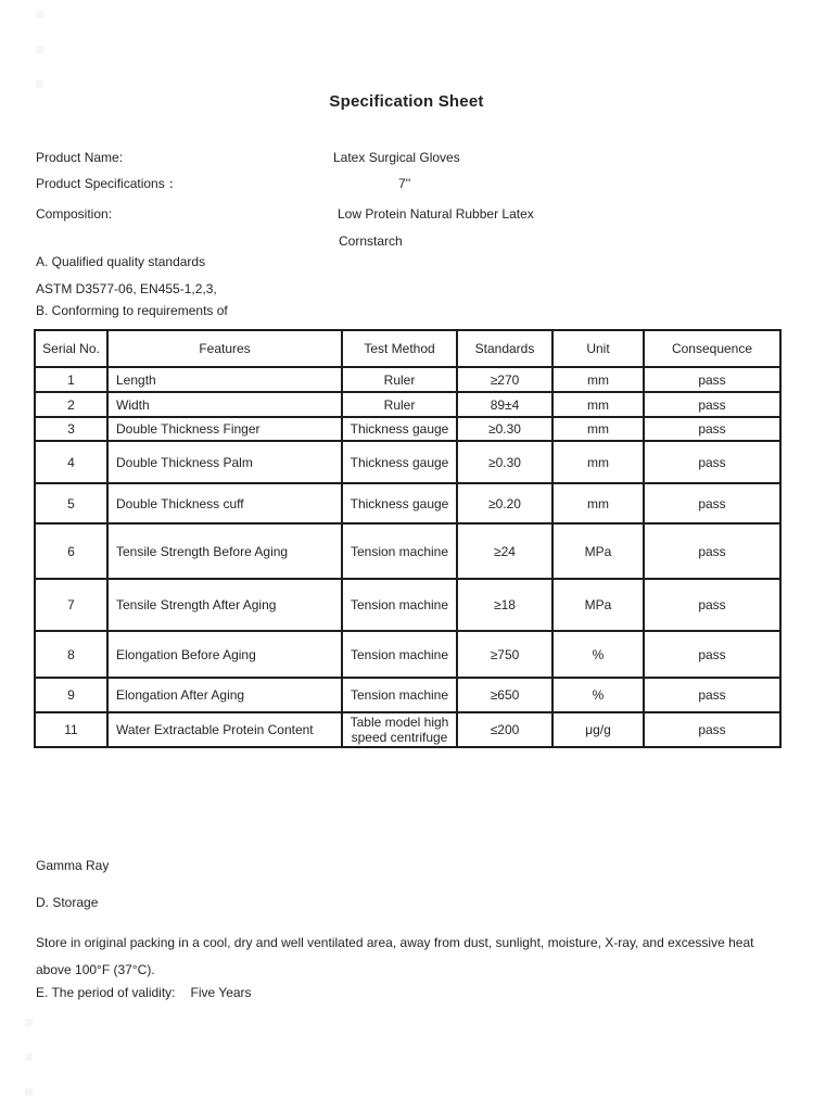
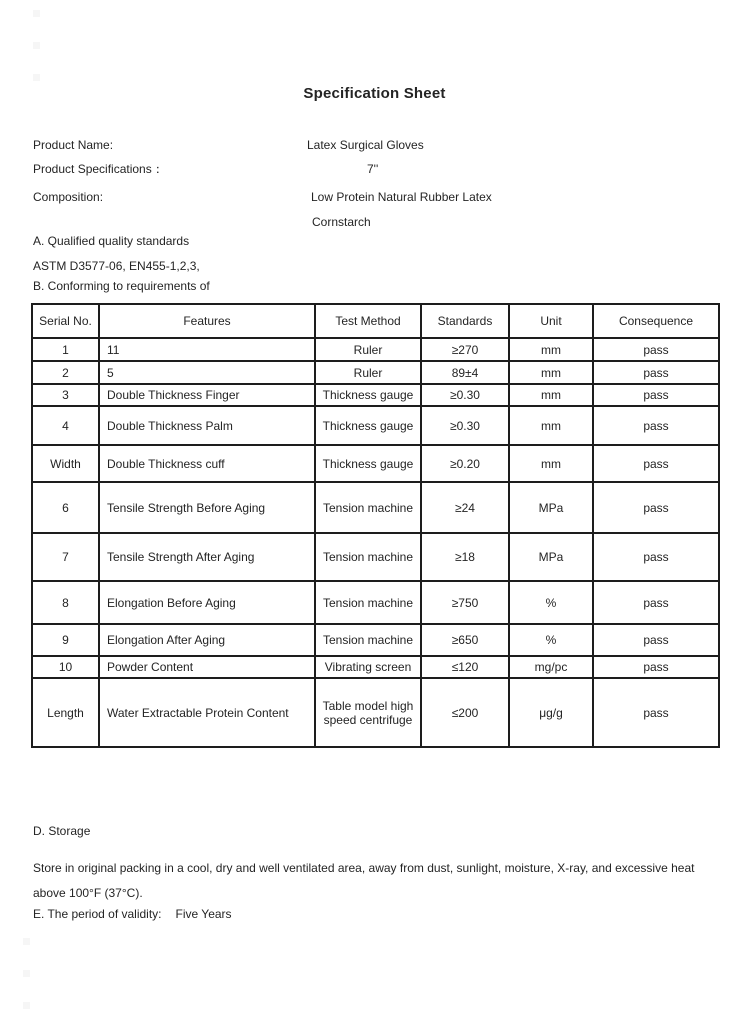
  Specification Sheet
  Product Name:
  Latex Surgical Gloves
  Product Specifications：
  7''
  Composition:
  Low Protein Natural Rubber Latex
  Cornstarch
  A. Qualified quality standards
  ASTM D3577-06, EN455-1,2,3,
  B. Conforming to requirements of
  Serial No.	Features	Test Method	Standards	Unit	Consequence
- 1	Length	Ruler	≥270	mm	pass
+ 1	11	Ruler	≥270	mm	pass
- 2	Width	Ruler	89±4	mm	pass
+ 2	5	Ruler	89±4	mm	pass
  3	Double Thickness Finger	Thickness gauge	≥0.30	mm	pass
  4	Double Thickness Palm	Thickness gauge	≥0.30	mm	pass
- 5	Double Thickness cuff	Thickness gauge	≥0.20	mm	pass
+ Width	Double Thickness cuff	Thickness gauge	≥0.20	mm	pass
  6	Tensile Strength Before Aging	Tension machine	≥24	MPa	pass
  7	Tensile Strength After Aging	Tension machine	≥18	MPa	pass
  8	Elongation Before Aging	Tension machine	≥750	%	pass
  9	Elongation After Aging	Tension machine	≥650	%	pass
+ 10	Powder Content	Vibrating screen	≤120	mg/pc	pass
- 11	Water Extractable Protein Content	Table model high speed centrifuge	≤200	μg/g	pass
+ Length	Water Extractable Protein Content	Table model high speed centrifuge	≤200	μg/g	pass
- Gamma Ray
  D. Storage
  Store in original packing in a cool, dry and well ventilated area, away from dust, sunlight, moisture, X-ray, and excessive heat above 100°F (37°C).
  E. The period of validity: Five Years
